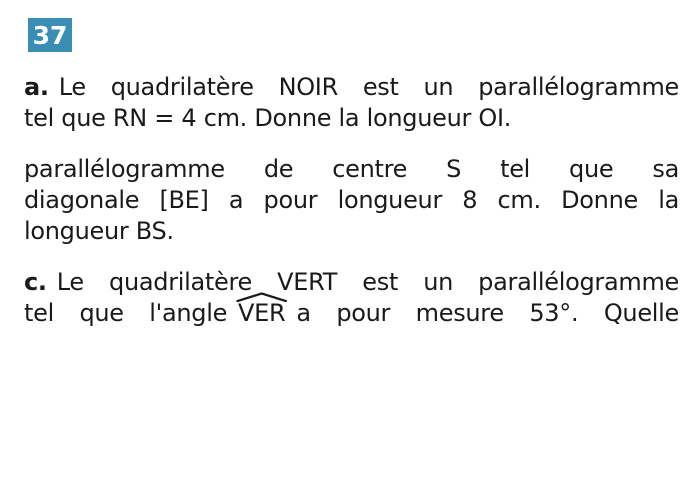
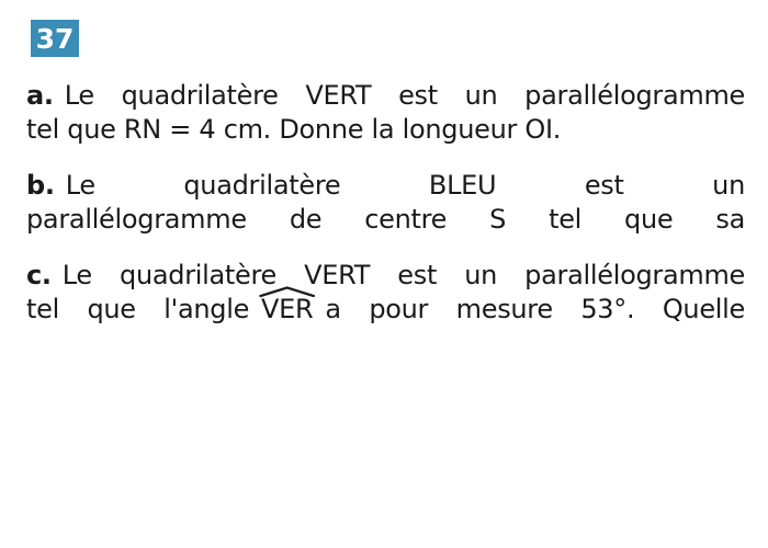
  37
- a. Le quadrilatère NOIR est un parallélogramme
+ a. Le quadrilatère VERT est un parallélogramme
  tel que RN = 4 cm. Donne la longueur OI.
+ b. Le quadrilatère BLEU est un
  parallélogramme de centre S tel que sa
- diagonale [BE] a pour longueur 8 cm. Donne la
- longueur BS.
  c. Le quadrilatère VERT est un parallélogramme
  tel que l'angle VER a pour mesure 53°. Quelle
